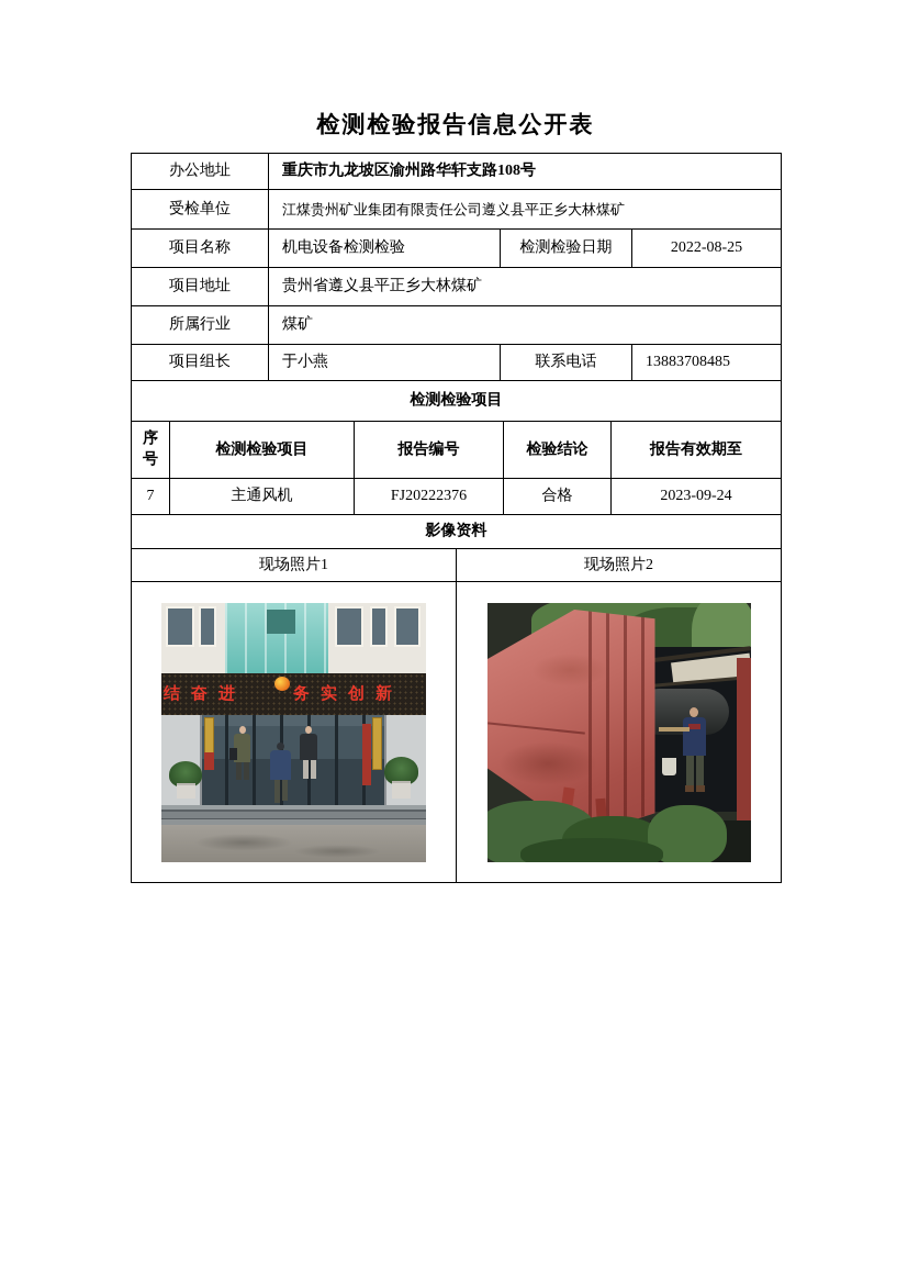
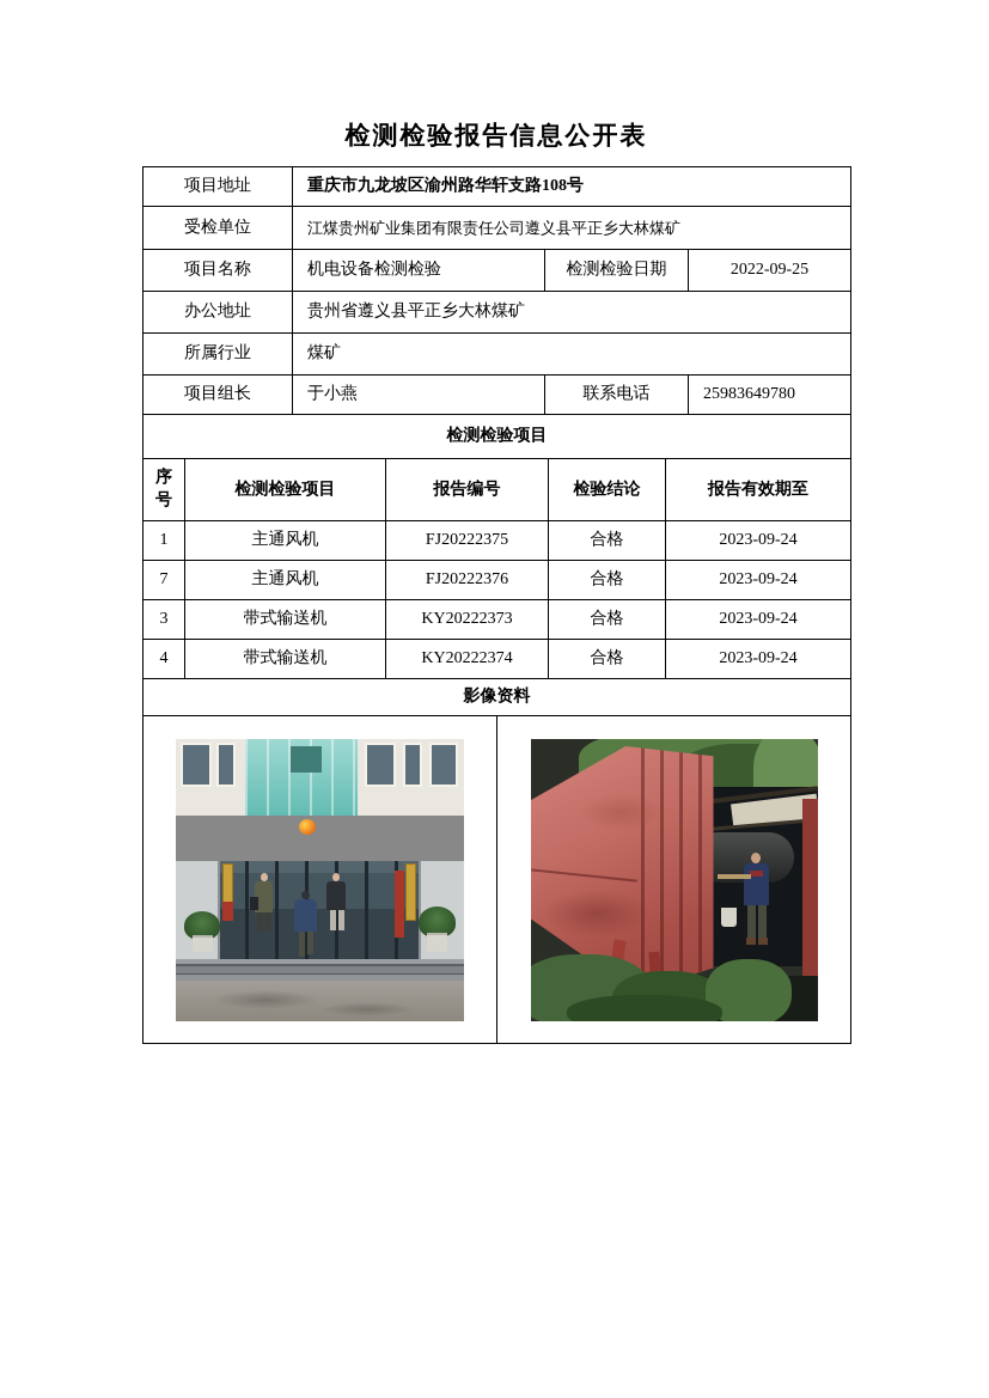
  检测检验报告信息公开表
- 办公地址	重庆市九龙坡区渝州路华轩支路108号
+ 项目地址	重庆市九龙坡区渝州路华轩支路108号
  受检单位	江煤贵州矿业集团有限责任公司遵义县平正乡大林煤矿
- 项目名称	机电设备检测检验	检测检验日期	2022-08-25
+ 项目名称	机电设备检测检验	检测检验日期	2022-09-25
- 项目地址	贵州省遵义县平正乡大林煤矿
+ 办公地址	贵州省遵义县平正乡大林煤矿
  所属行业	煤矿
- 项目组长	于小燕	联系电话	13883708485
+ 项目组长	于小燕	联系电话	25983649780
  检测检验项目
  序号	检测检验项目	报告编号	检验结论	报告有效期至
+ 1	主通风机	FJ20222375	合格	2023-09-24
  7	主通风机	FJ20222376	合格	2023-09-24
+ 3	带式输送机	KY20222373	合格	2023-09-24
+ 4	带式输送机	KY20222374	合格	2023-09-24
  影像资料
- 现场照片1	现场照片2
- 结奋进 务实创新
